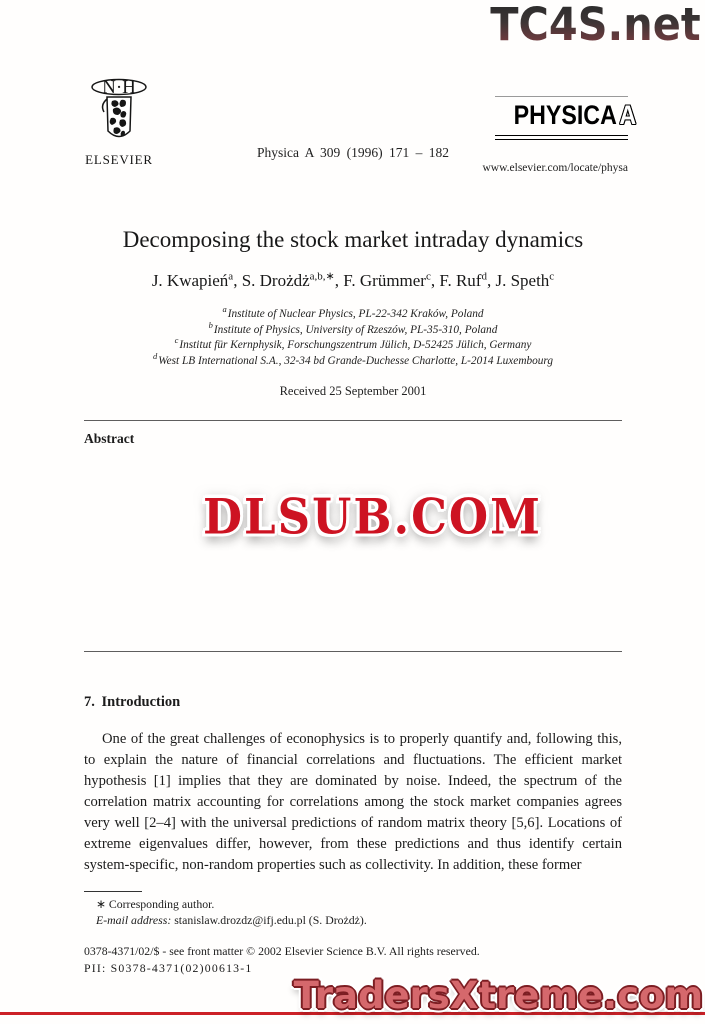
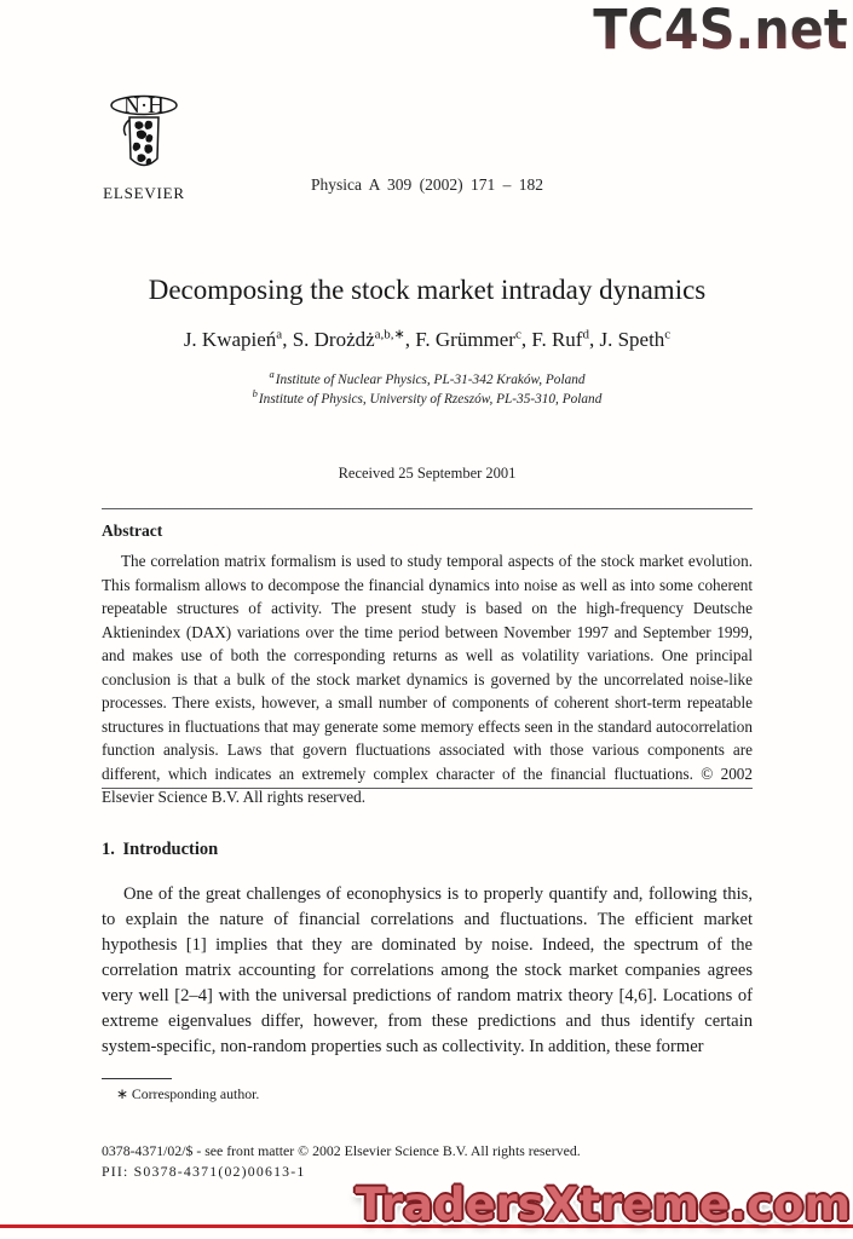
  TC4S.net
- DLSUB.COM
  TradersXtreme.com
  N·H
  ELSEVIER
- Physica A 309 (1996) 171 – 182
+ Physica A 309 (2002) 171 – 182
- PHYSICAA
- www.elsevier.com/locate/physa
  Decomposing the stock market intraday dynamics
  J. Kwapieńa, S. Drożdża,b,∗, F. Grümmerc, F. Rufd, J. Spethc
- aInstitute of Nuclear Physics, PL-22-342 Kraków, Poland
+ aInstitute of Nuclear Physics, PL-31-342 Kraków, Poland
  bInstitute of Physics, University of Rzeszów, PL-35-310, Poland
- cInstitut für Kernphysik, Forschungszentrum Jülich, D-52425 Jülich, Germany
- dWest LB International S.A., 32-34 bd Grande-Duchesse Charlotte, L-2014 Luxembourg
  Received 25 September 2001
  Abstract
+ The correlation matrix formalism is used to study temporal aspects of the stock market evolution. This formalism allows to decompose the financial dynamics into noise as well as into some coherent repeatable structures of activity. The present study is based on the high-frequency Deutsche Aktienindex (DAX) variations over the time period between November 1997 and September 1999, and makes use of both the corresponding returns as well as volatility variations. One principal conclusion is that a bulk of the stock market dynamics is governed by the uncorrelated noise-like processes. There exists, however, a small number of components of coherent short-term repeatable structures in fluctuations that may generate some memory effects seen in the standard autocorrelation function analysis. Laws that govern fluctuations associated with those various components are different, which indicates an extremely complex character of the financial fluctuations. © 2002 Elsevier Science B.V. All rights reserved.
- 7. Introduction
+ 1. Introduction
- One of the great challenges of econophysics is to properly quantify and, following this, to explain the nature of financial correlations and fluctuations. The efficient market hypothesis [1] implies that they are dominated by noise. Indeed, the spectrum of the correlation matrix accounting for correlations among the stock market companies agrees very well [2–4] with the universal predictions of random matrix theory [5,6]. Locations of extreme eigenvalues differ, however, from these predictions and thus identify certain system-specific, non-random properties such as collectivity. In addition, these former
+ One of the great challenges of econophysics is to properly quantify and, following this, to explain the nature of financial correlations and fluctuations. The efficient market hypothesis [1] implies that they are dominated by noise. Indeed, the spectrum of the correlation matrix accounting for correlations among the stock market companies agrees very well [2–4] with the universal predictions of random matrix theory [4,6]. Locations of extreme eigenvalues differ, however, from these predictions and thus identify certain system-specific, non-random properties such as collectivity. In addition, these former
  ∗ Corresponding author.
- E-mail address: stanislaw.drozdz@ifj.edu.pl (S. Drożdż).
  0378-4371/02/$ - see front matter © 2002 Elsevier Science B.V. All rights reserved.
  PII: S0378-4371(02)00613-1
